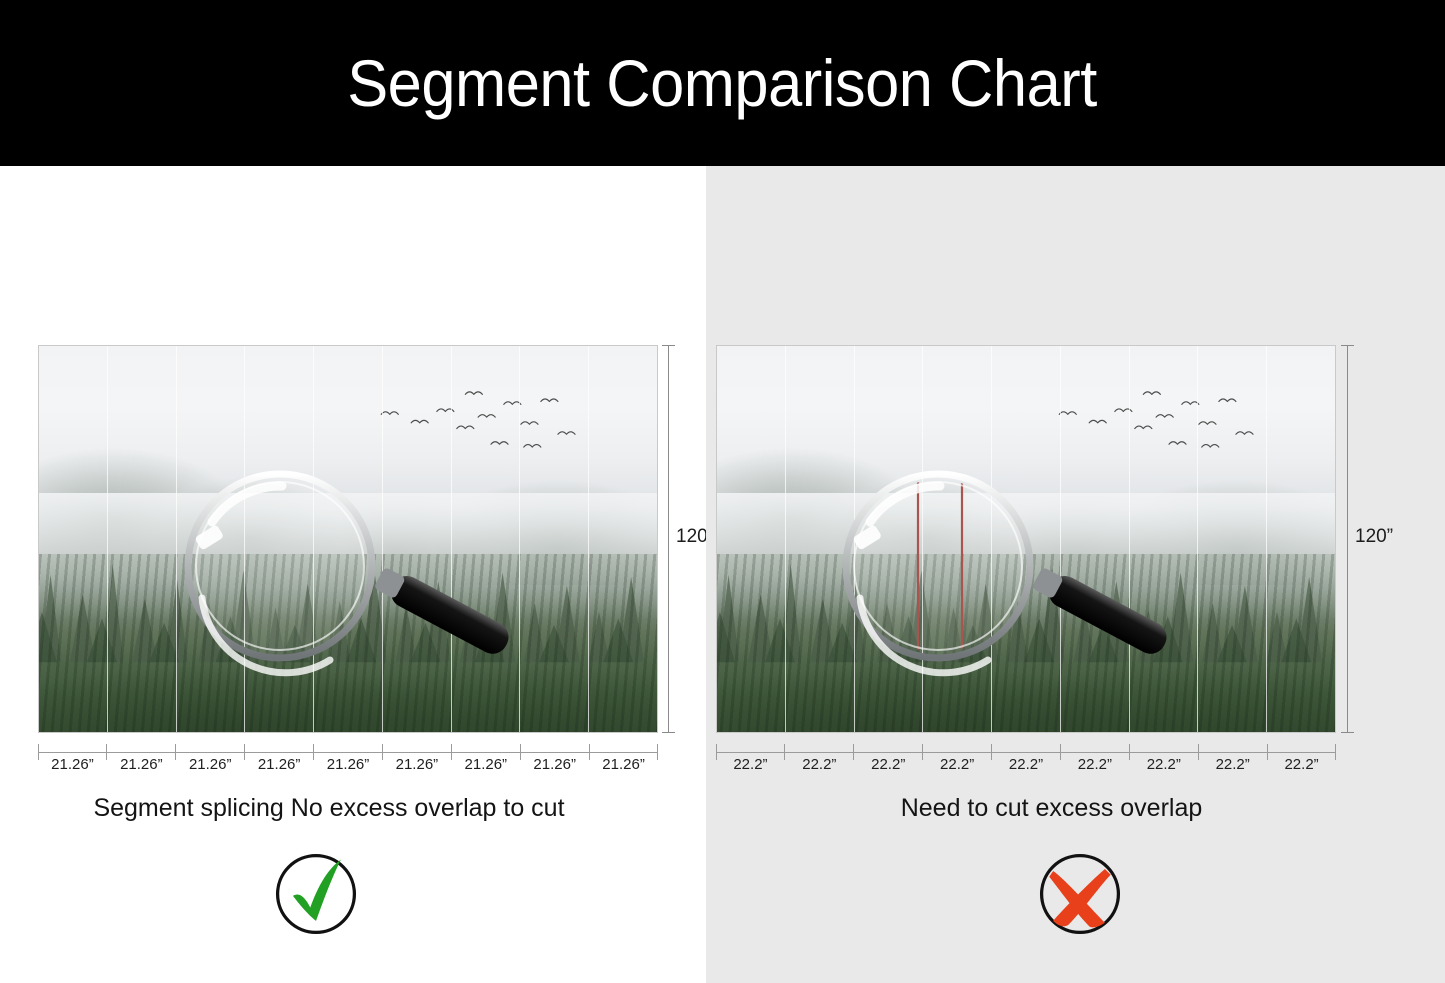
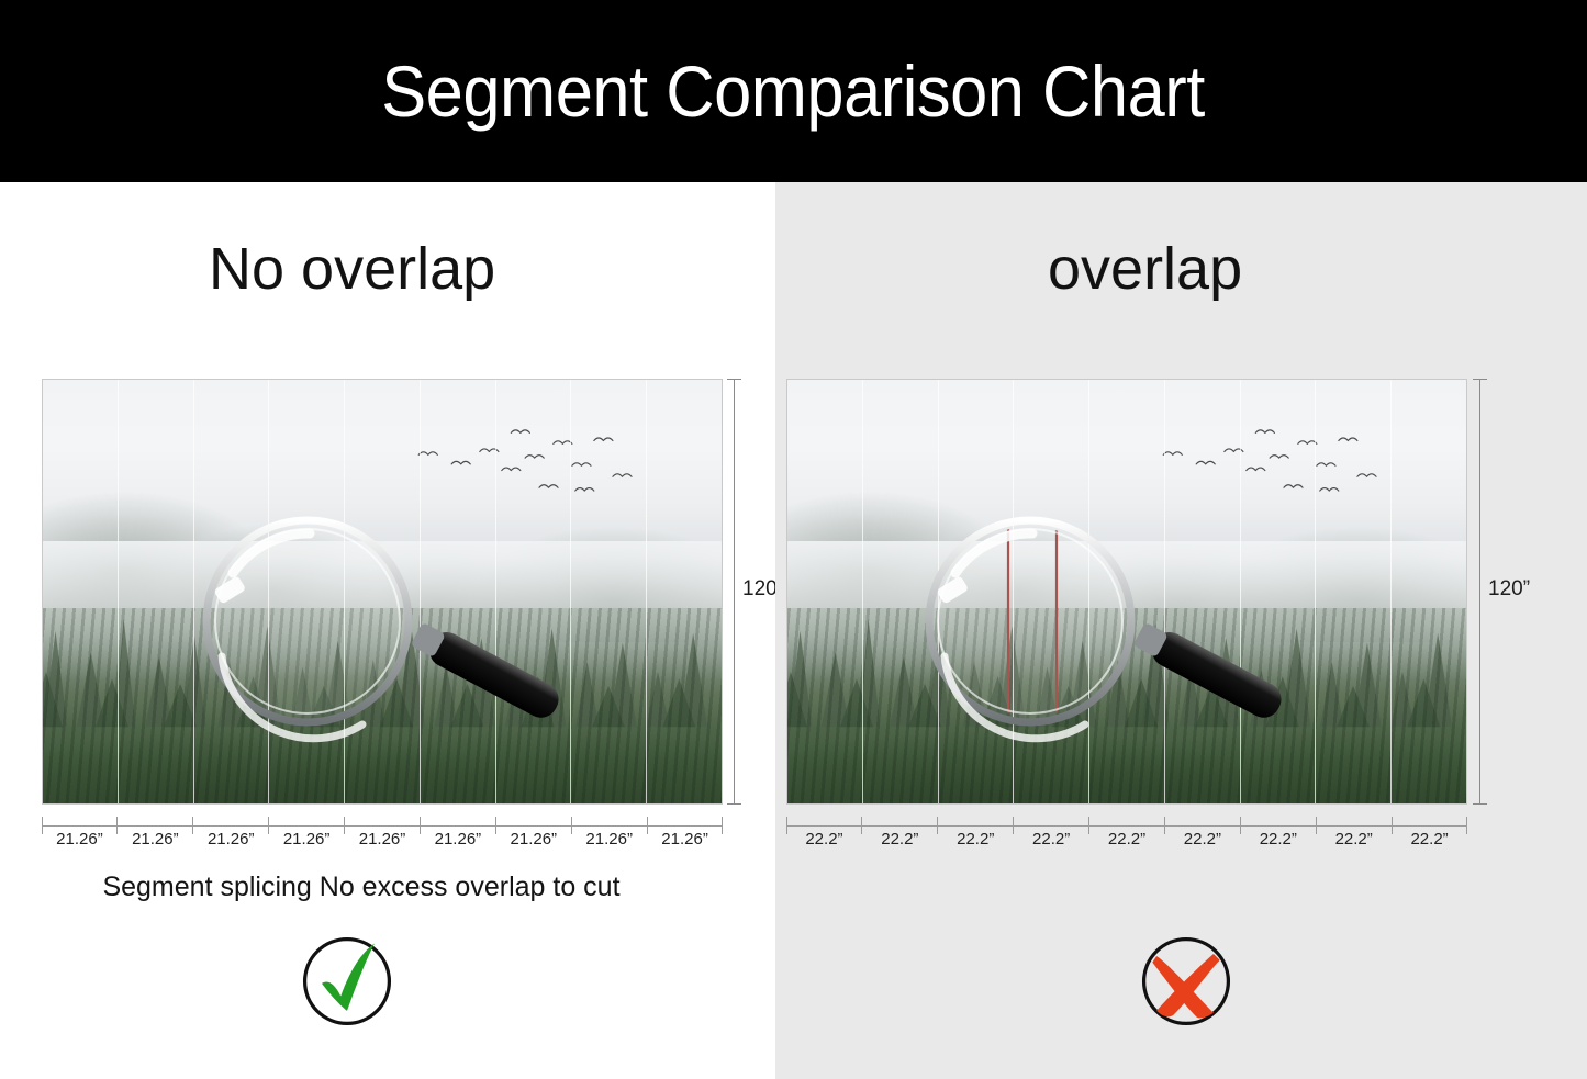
  Segment Comparison Chart
+ No overlap
  120
  21.26”
  21.26”
  21.26”
  21.26”
  21.26”
  21.26”
  21.26”
  21.26”
  21.26”
  Segment splicing No excess overlap to cut
+ overlap
  120”
  22.2”
  22.2”
  22.2”
  22.2”
  22.2”
  22.2”
  22.2”
  22.2”
  22.2”
- Need to cut excess overlap
